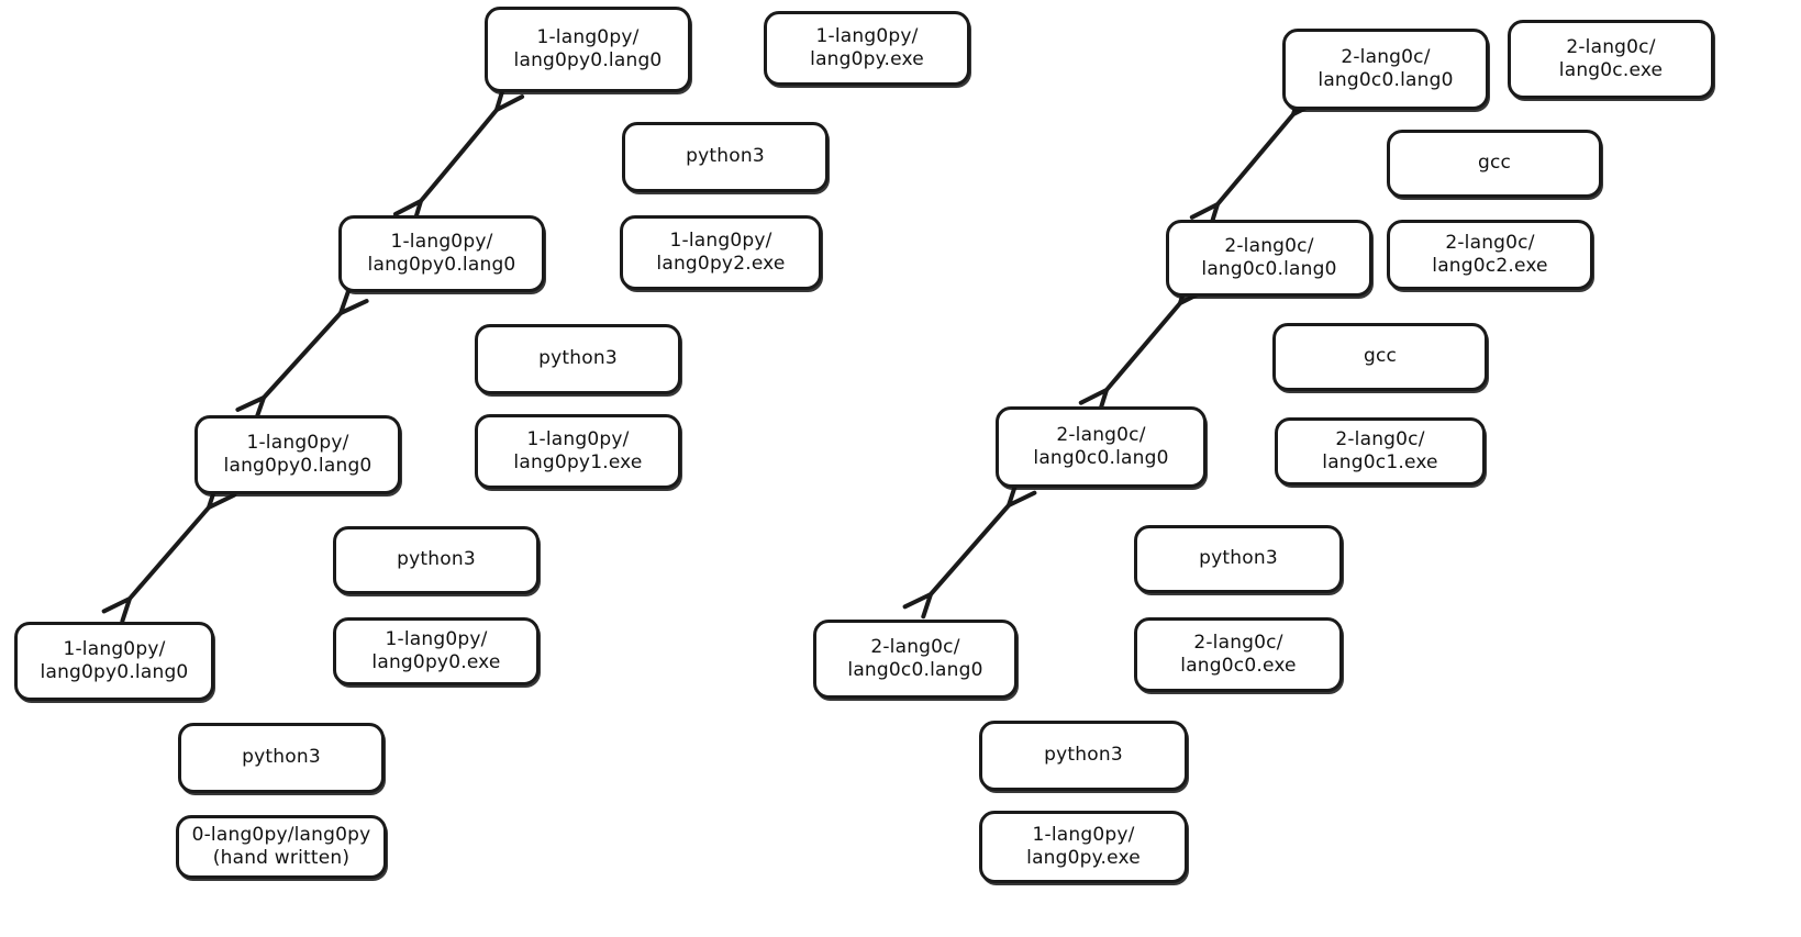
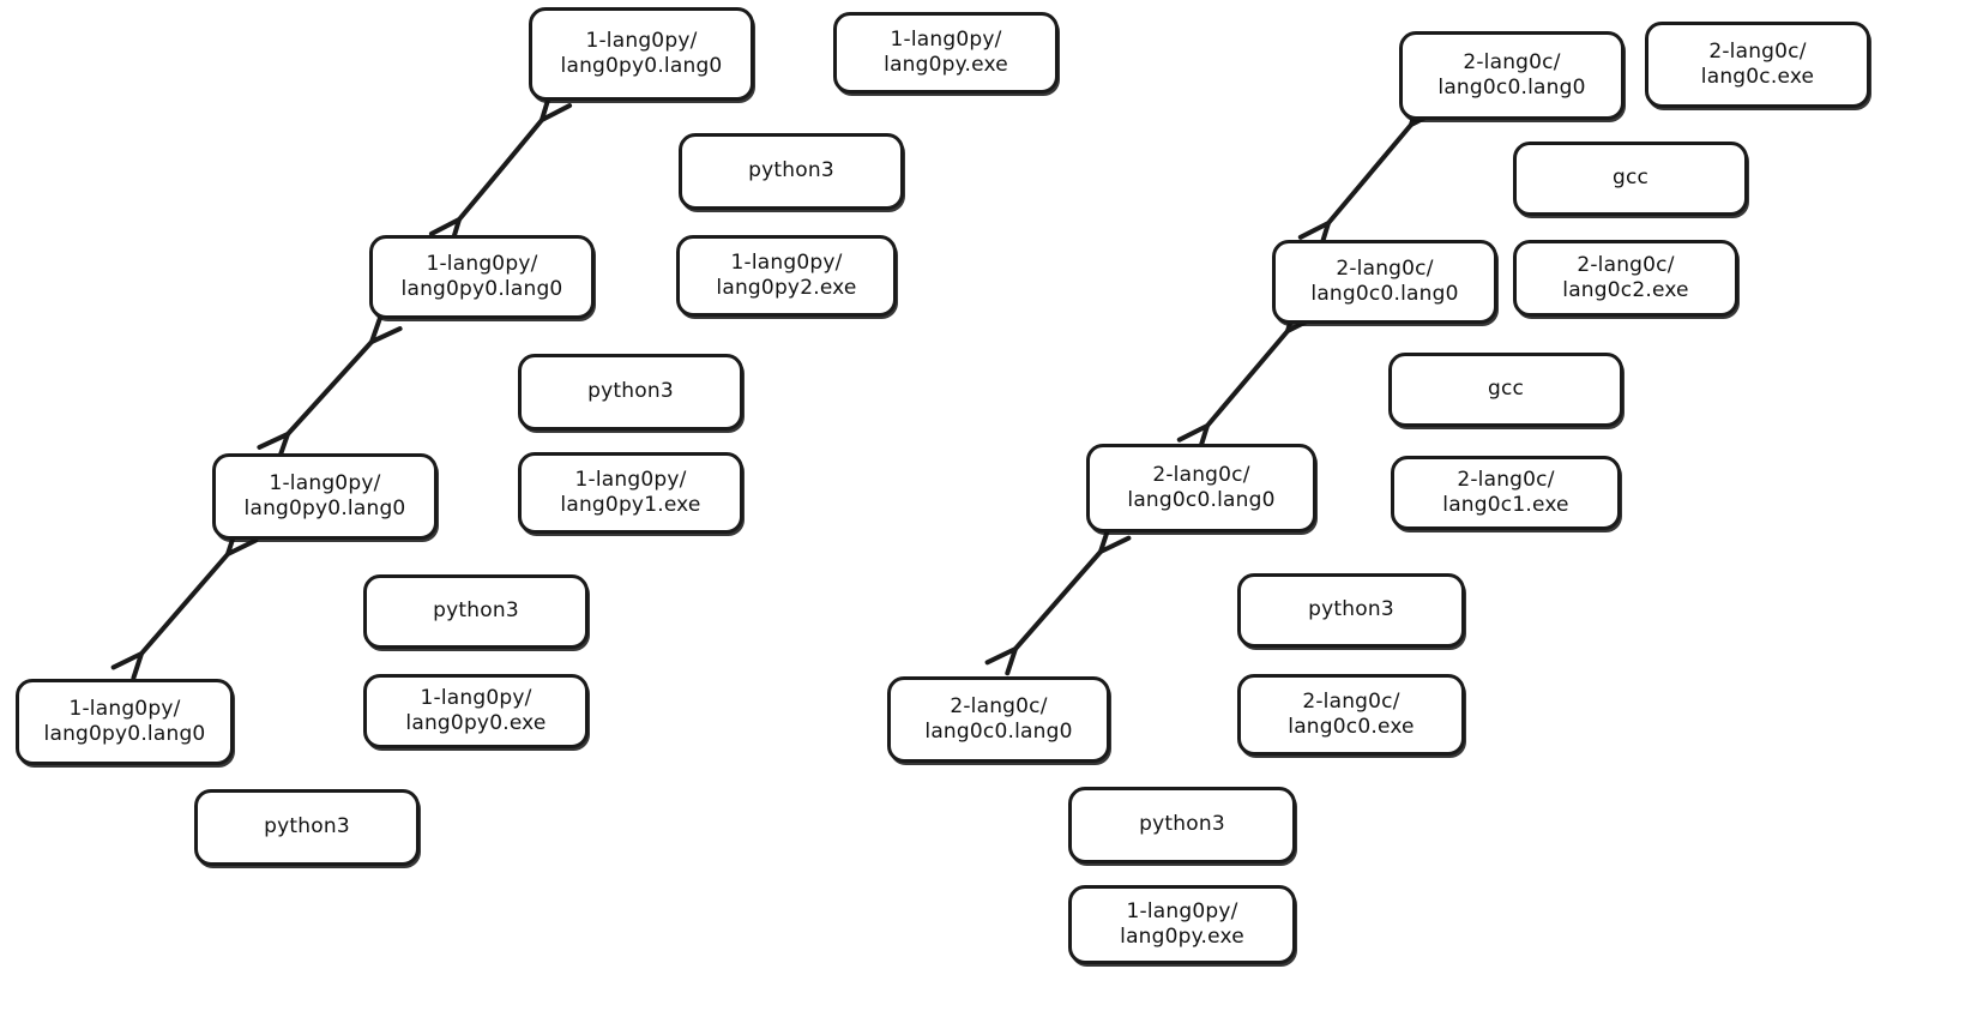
  1-lang0py/
  lang0py0.lang0
  1-lang0py/
  lang0py.exe
  python3
  1-lang0py/
  lang0py2.exe
  1-lang0py/
  lang0py0.lang0
  python3
  1-lang0py/
  lang0py1.exe
  1-lang0py/
  lang0py0.lang0
  python3
  1-lang0py/
  lang0py0.exe
  1-lang0py/
  lang0py0.lang0
  python3
- 0-lang0py/lang0py
- (hand written)
  2-lang0c/
  lang0c0.lang0
  2-lang0c/
  lang0c.exe
  gcc
  2-lang0c/
  lang0c2.exe
  2-lang0c/
  lang0c0.lang0
  gcc
  2-lang0c/
  lang0c1.exe
  2-lang0c/
  lang0c0.lang0
  python3
  2-lang0c/
  lang0c0.exe
  2-lang0c/
  lang0c0.lang0
  python3
  1-lang0py/
  lang0py.exe
